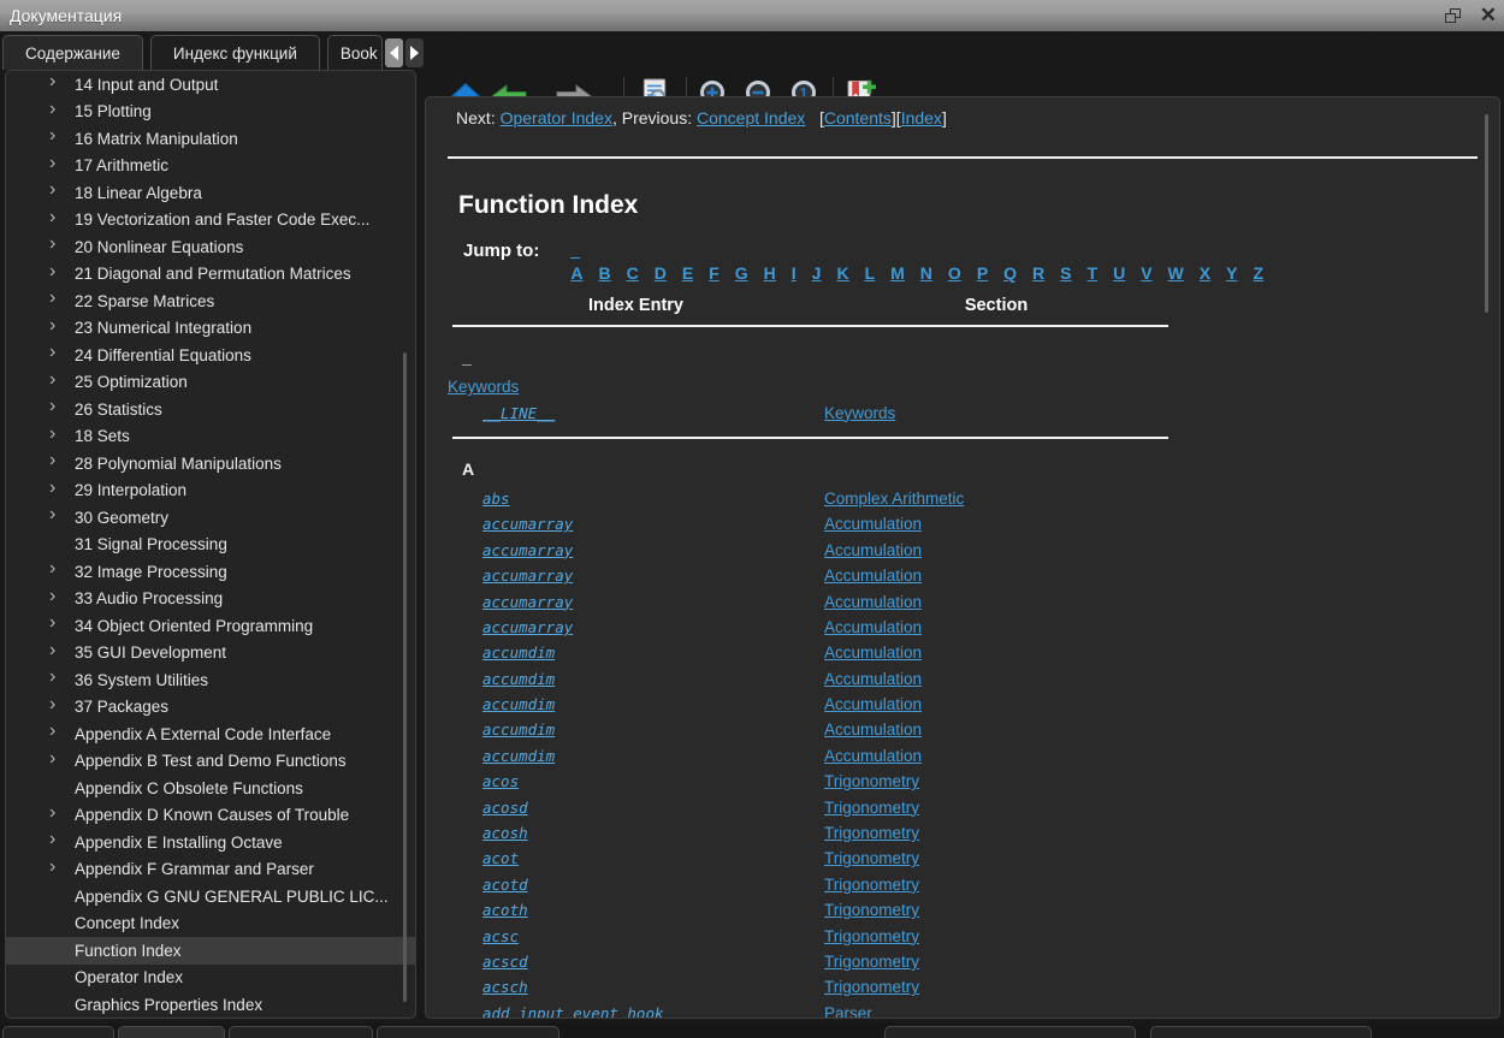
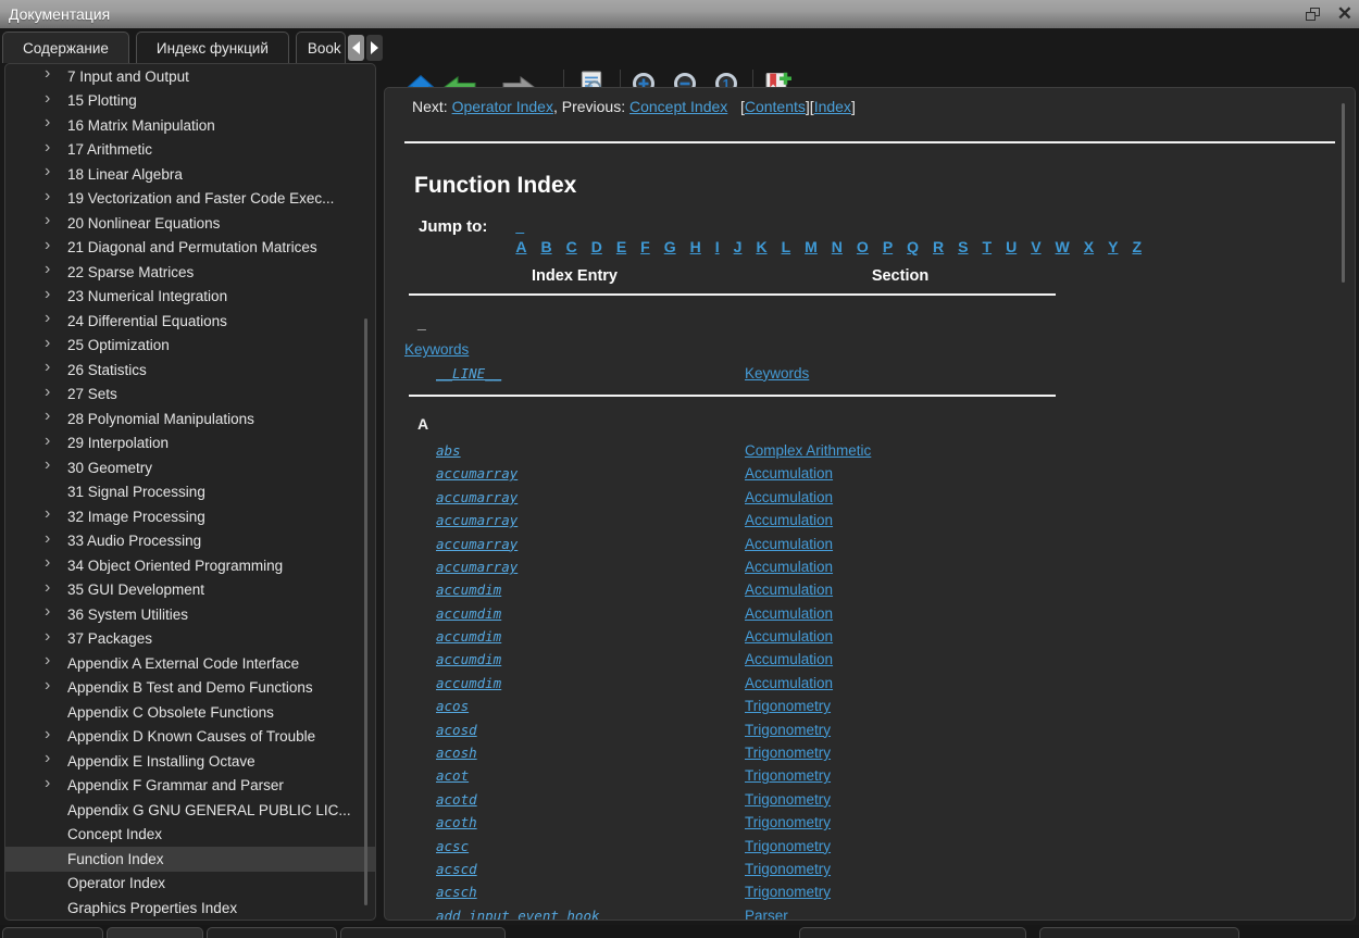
  Документация
  ✕
  Содержание
  Индекс функций
  Book
  1
  ›
- 14 Input and Output
+ 7 Input and Output
  ›
  15 Plotting
  ›
  16 Matrix Manipulation
  ›
  17 Arithmetic
  ›
  18 Linear Algebra
  ›
  19 Vectorization and Faster Code Exec...
  ›
  20 Nonlinear Equations
  ›
  21 Diagonal and Permutation Matrices
  ›
  22 Sparse Matrices
  ›
  23 Numerical Integration
  ›
  24 Differential Equations
  ›
  25 Optimization
  ›
  26 Statistics
  ›
- 18 Sets
+ 27 Sets
  ›
  28 Polynomial Manipulations
  ›
  29 Interpolation
  ›
  30 Geometry
  31 Signal Processing
  ›
  32 Image Processing
  ›
  33 Audio Processing
  ›
  34 Object Oriented Programming
  ›
  35 GUI Development
  ›
  36 System Utilities
  ›
  37 Packages
  ›
  Appendix A External Code Interface
  ›
  Appendix B Test and Demo Functions
  Appendix C Obsolete Functions
  ›
  Appendix D Known Causes of Trouble
  ›
  Appendix E Installing Octave
  ›
  Appendix F Grammar and Parser
  Appendix G GNU GENERAL PUBLIC LIC...
  Concept Index
  Function Index
  Operator Index
  Graphics Properties Index
  Next: Operator Index, Previous: Concept Index [Contents][Index]
  Function Index
  Jump to:
  _
  A
  B
  C
  D
  E
  F
  G
  H
  I
  J
  K
  L
  M
  N
  O
  P
  Q
  R
  S
  T
  U
  V
  W
  X
  Y
  Z
  Index Entry
  Section
  _
  Keywords
  __LINE__
  Keywords
  A
  abs
  Complex Arithmetic
  accumarray
  Accumulation
  accumarray
  Accumulation
  accumarray
  Accumulation
  accumarray
  Accumulation
  accumarray
  Accumulation
  accumdim
  Accumulation
  accumdim
  Accumulation
  accumdim
  Accumulation
  accumdim
  Accumulation
  accumdim
  Accumulation
  acos
  Trigonometry
  acosd
  Trigonometry
  acosh
  Trigonometry
  acot
  Trigonometry
  acotd
  Trigonometry
  acoth
  Trigonometry
  acsc
  Trigonometry
  acscd
  Trigonometry
  acsch
  Trigonometry
  add_input_event_hook
  Parser
